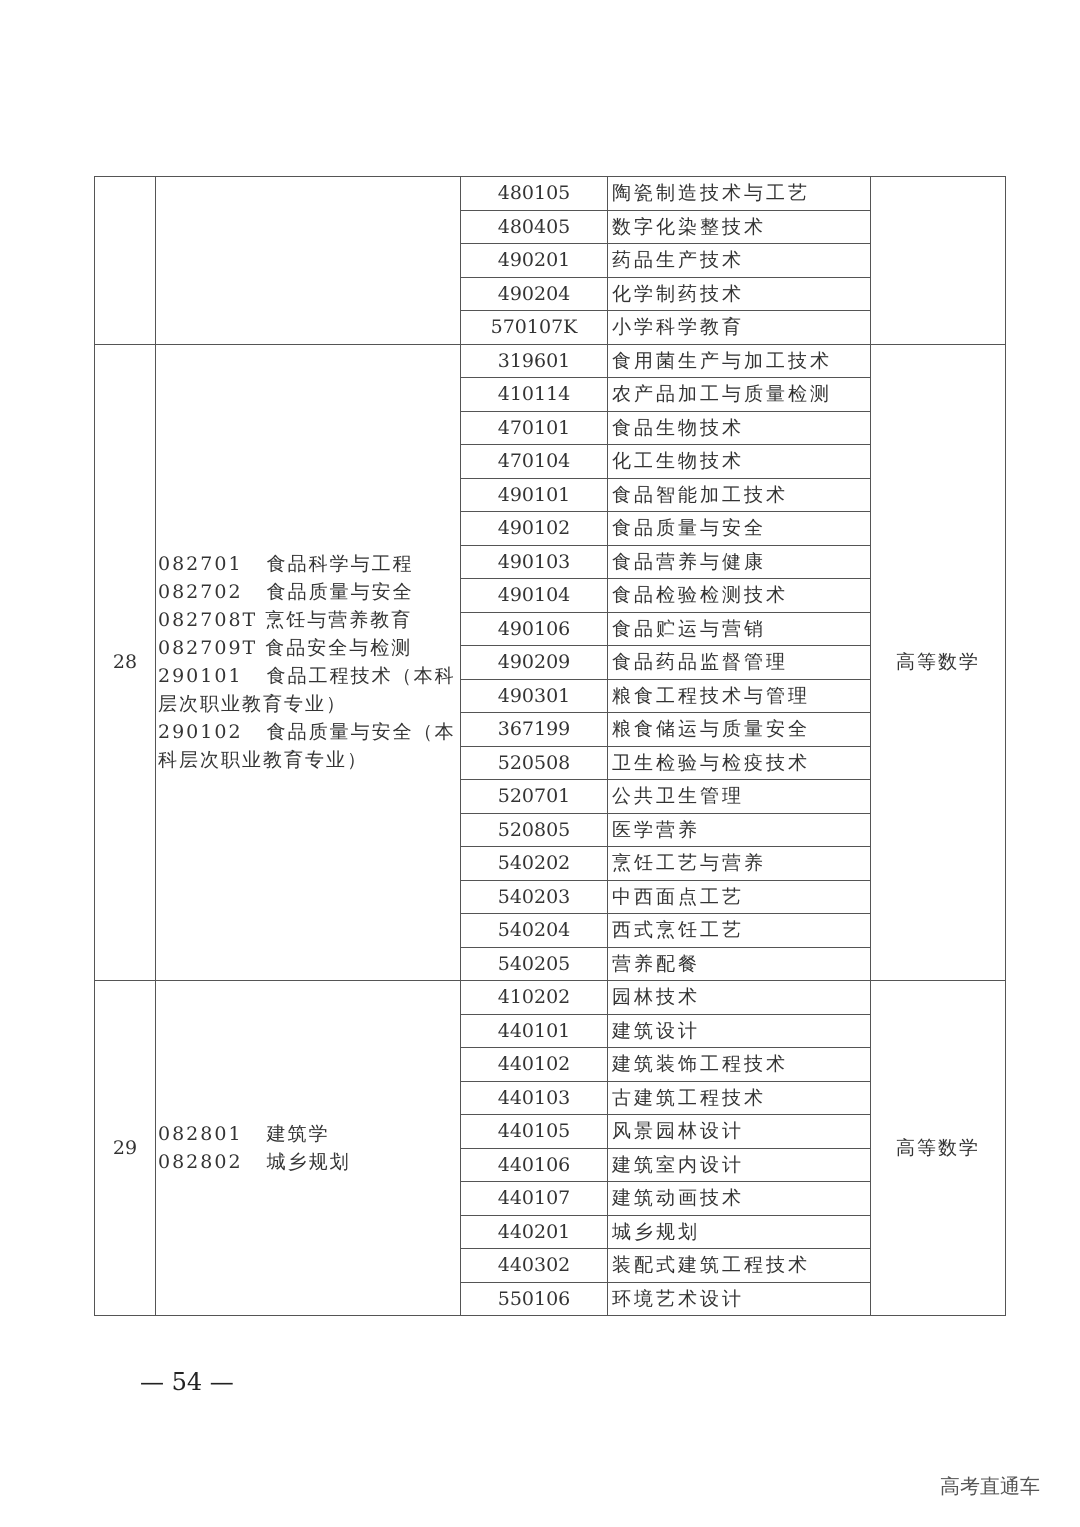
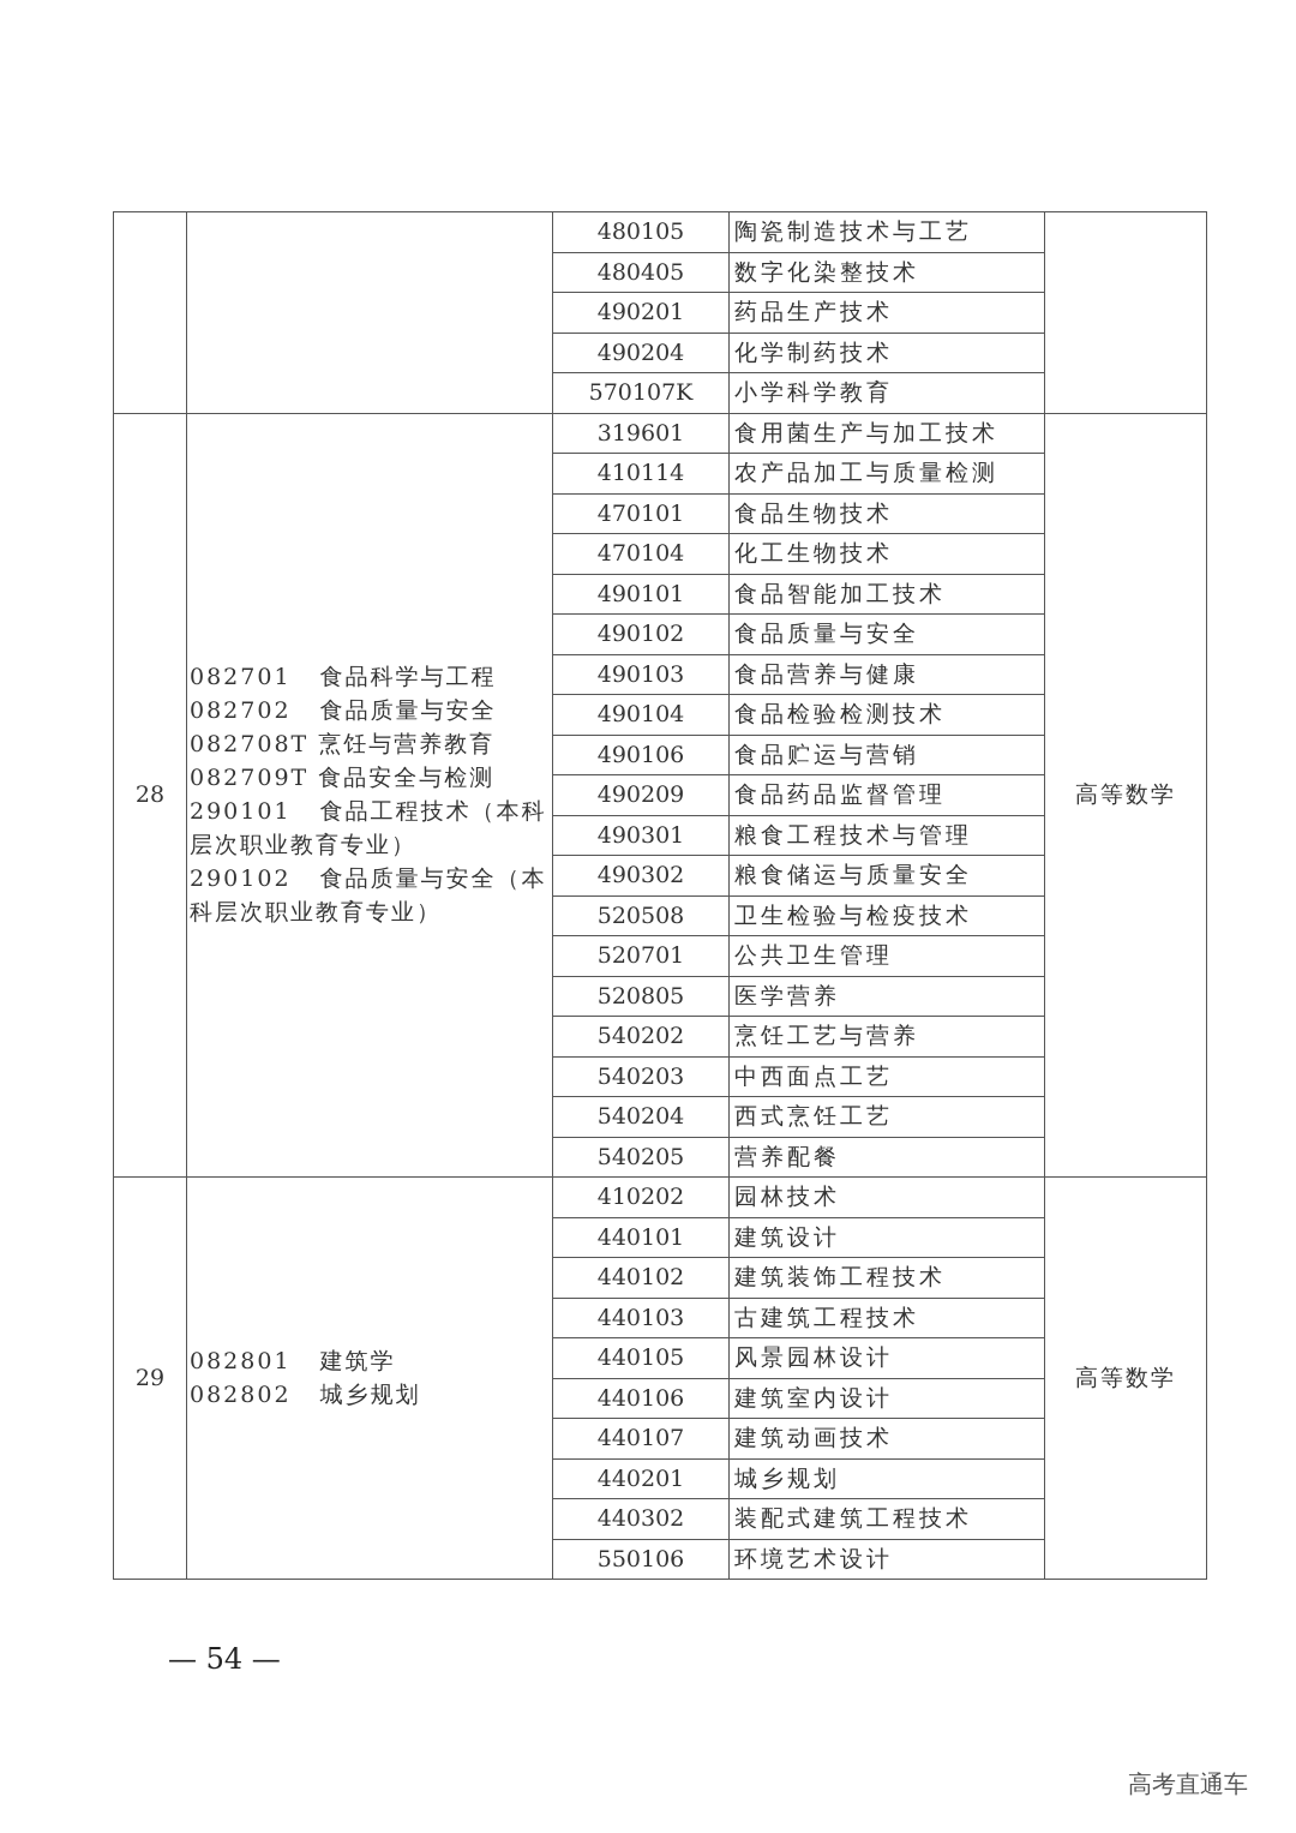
  		480105	陶瓷制造技术与工艺
  480405	数字化染整技术
  490201	药品生产技术
  490204	化学制药技术
  570107K	小学科学教育
  28	082701 食品科学与工程082702 食品质量与安全082708T 烹饪与营养教育082709T 食品安全与检测290101 食品工程技术（本科层次职业教育专业）290102 食品质量与安全（本科层次职业教育专业）	319601	食用菌生产与加工技术	高等数学
  410114	农产品加工与质量检测
  470101	食品生物技术
  470104	化工生物技术
  490101	食品智能加工技术
  490102	食品质量与安全
  490103	食品营养与健康
  490104	食品检验检测技术
  490106	食品贮运与营销
  490209	食品药品监督管理
  490301	粮食工程技术与管理
- 367199	粮食储运与质量安全
+ 490302	粮食储运与质量安全
  520508	卫生检验与检疫技术
  520701	公共卫生管理
  520805	医学营养
  540202	烹饪工艺与营养
  540203	中西面点工艺
  540204	西式烹饪工艺
  540205	营养配餐
  29	082801 建筑学082802 城乡规划	410202	园林技术	高等数学
  440101	建筑设计
  440102	建筑装饰工程技术
  440103	古建筑工程技术
  440105	风景园林设计
  440106	建筑室内设计
  440107	建筑动画技术
  440201	城乡规划
  440302	装配式建筑工程技术
  550106	环境艺术设计
  — 54 —
  高考直通车
